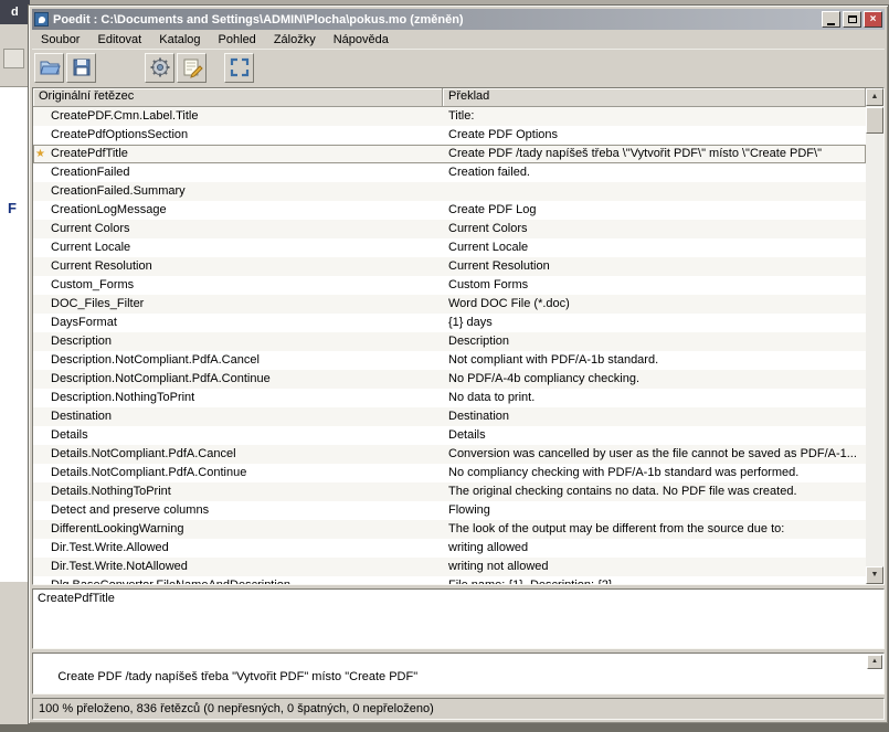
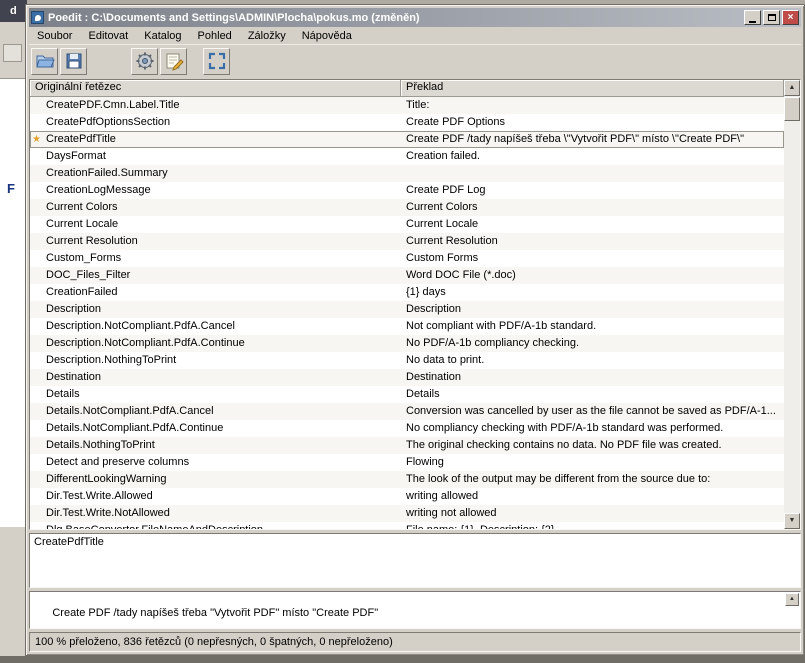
  d
  F
  Poedit : C:\Documents and Settings\ADMIN\Plocha\pokus.mo (změněn)
  ×
  Soubor
  Editovat
  Katalog
  Pohled
  Záložky
  Nápověda
  Originální řetězec
  Překlad
  CreatePDF.Cmn.Label.Title
  Title:
  CreatePdfOptionsSection
  Create PDF Options
  ★
  CreatePdfTitle
  Create PDF /tady napíšeš třeba \"Vytvořit PDF\" místo \"Create PDF\"
- CreationFailed
+ DaysFormat
  Creation failed.
  CreationFailed.Summary
  CreationLogMessage
  Create PDF Log
  Current Colors
  Current Colors
  Current Locale
  Current Locale
  Current Resolution
  Current Resolution
  Custom_Forms
  Custom Forms
  DOC_Files_Filter
  Word DOC File (*.doc)
- DaysFormat
+ CreationFailed
  {1} days
  Description
  Description
  Description.NotCompliant.PdfA.Cancel
  Not compliant with PDF/A-1b standard.
  Description.NotCompliant.PdfA.Continue
- No PDF/A-4b compliancy checking.
+ No PDF/A-1b compliancy checking.
  Description.NothingToPrint
  No data to print.
  Destination
  Destination
  Details
  Details
  Details.NotCompliant.PdfA.Cancel
  Conversion was cancelled by user as the file cannot be saved as PDF/A-1...
  Details.NotCompliant.PdfA.Continue
  No compliancy checking with PDF/A-1b standard was performed.
  Details.NothingToPrint
  The original checking contains no data. No PDF file was created.
  Detect and preserve columns
  Flowing
  DifferentLookingWarning
  The look of the output may be different from the source due to:
  Dir.Test.Write.Allowed
  writing allowed
  Dir.Test.Write.NotAllowed
  writing not allowed
  CreatePdfTitle
  Create PDF /tady napíšeš třeba "Vytvořit PDF" místo "Create PDF"
  100 % přeloženo, 836 řetězců (0 nepřesných, 0 špatných, 0 nepřeloženo)
